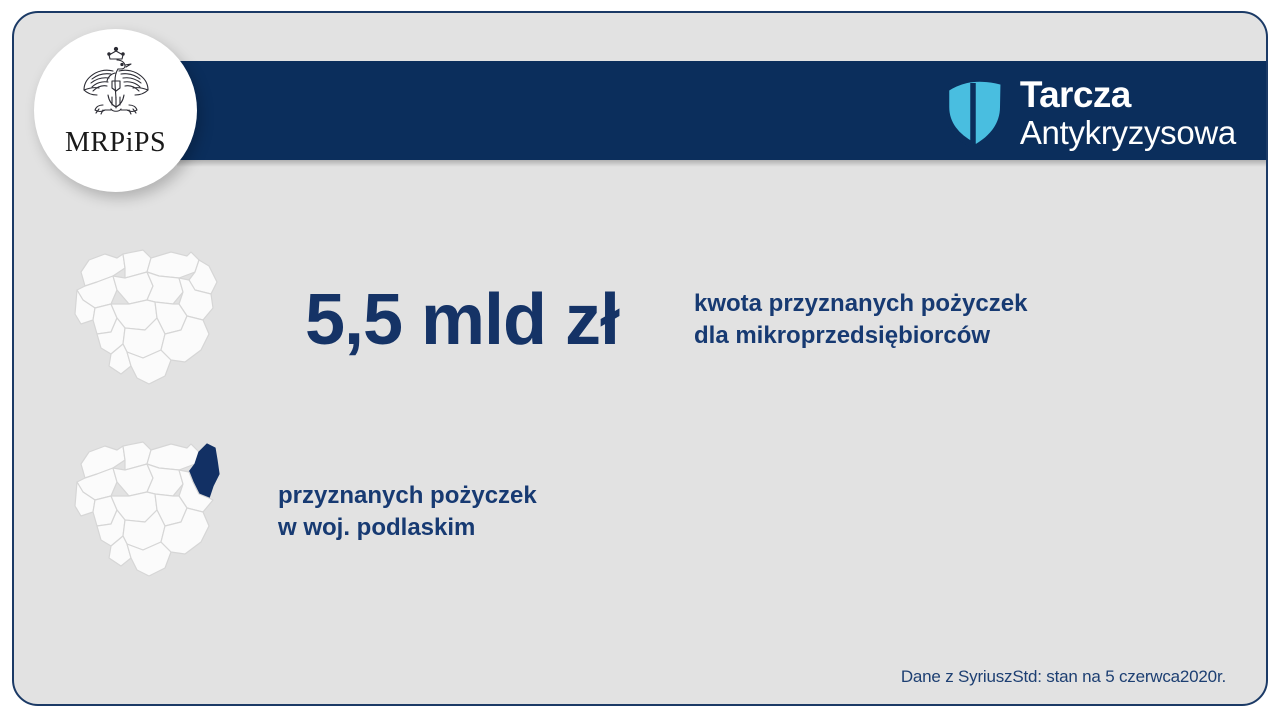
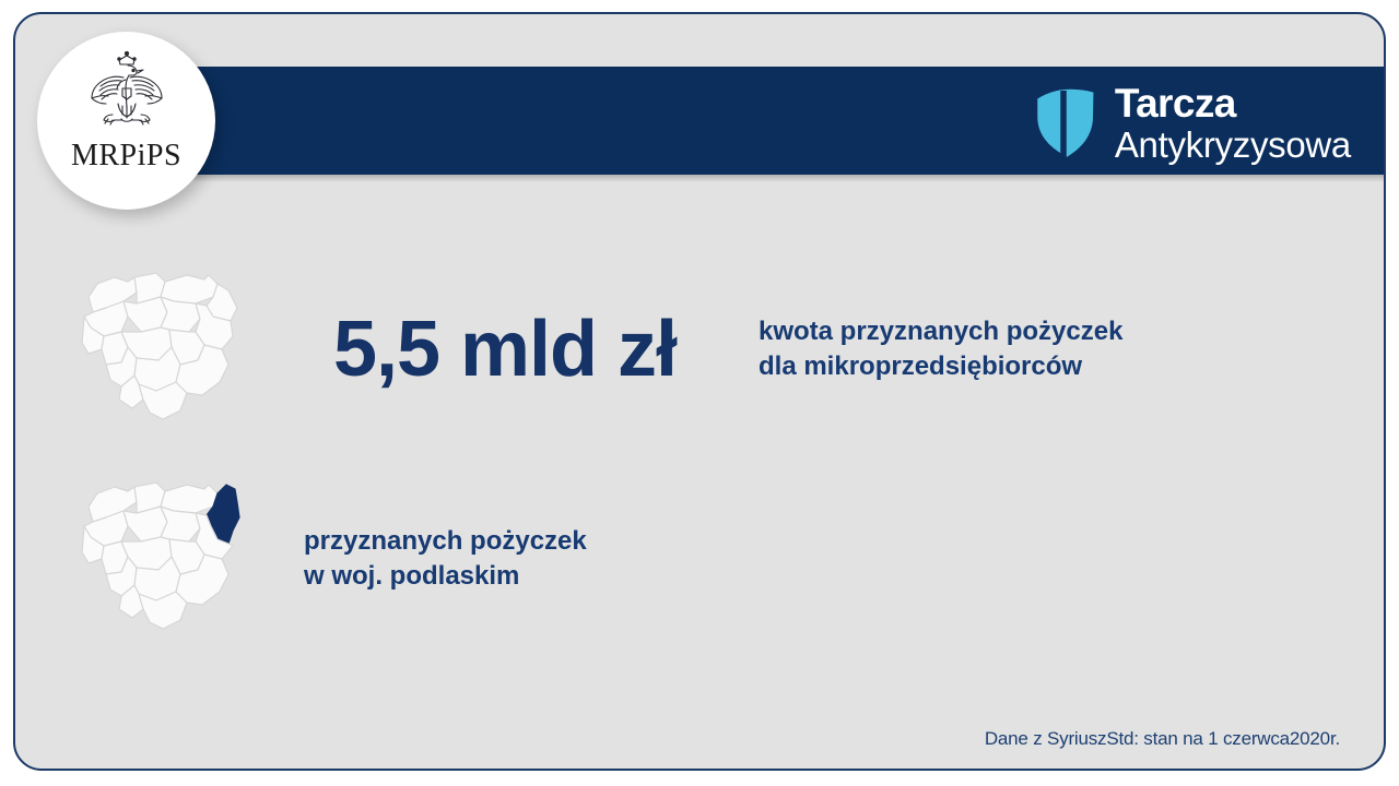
  Tarcza
  Antykryzysowa
  MRPiPS
  5,5 mld zł
  kwota przyznanych pożyczek
  dla mikroprzedsiębiorców
  przyznanych pożyczek
  w woj. podlaskim
- Dane z SyriuszStd: stan na 5 czerwca2020r.
+ Dane z SyriuszStd: stan na 1 czerwca2020r.
